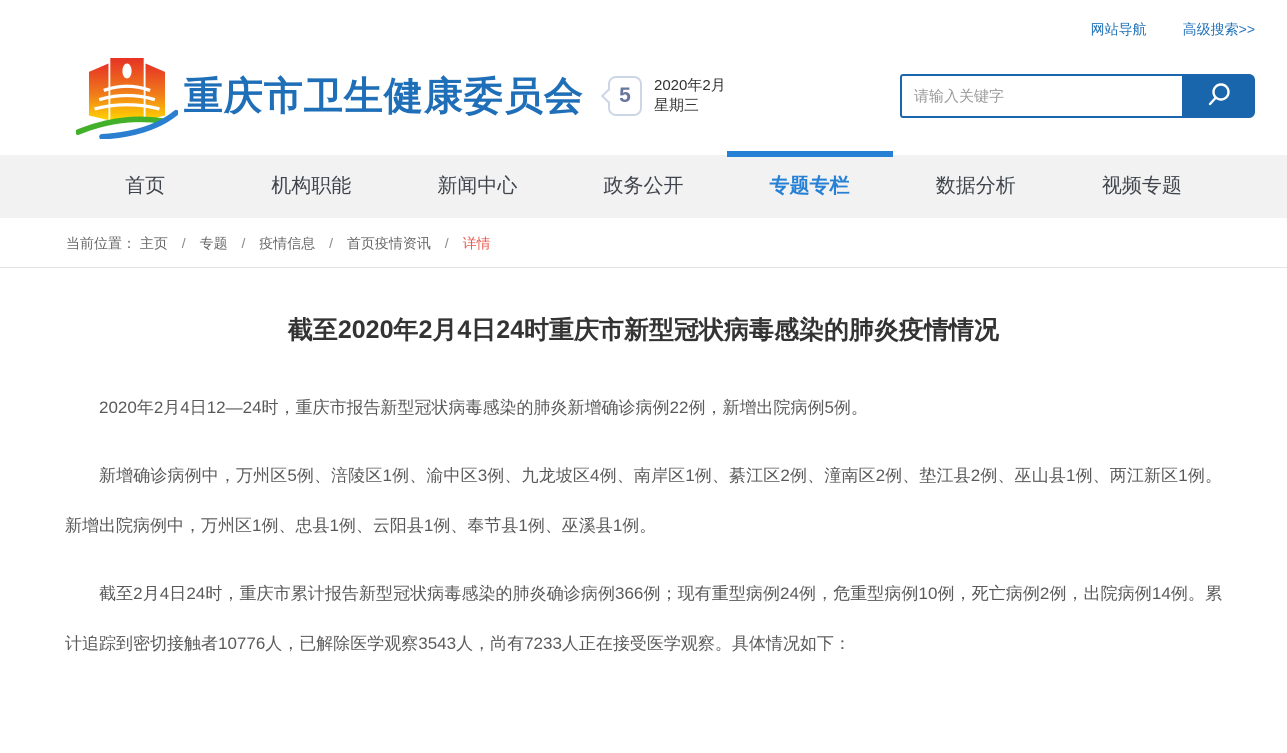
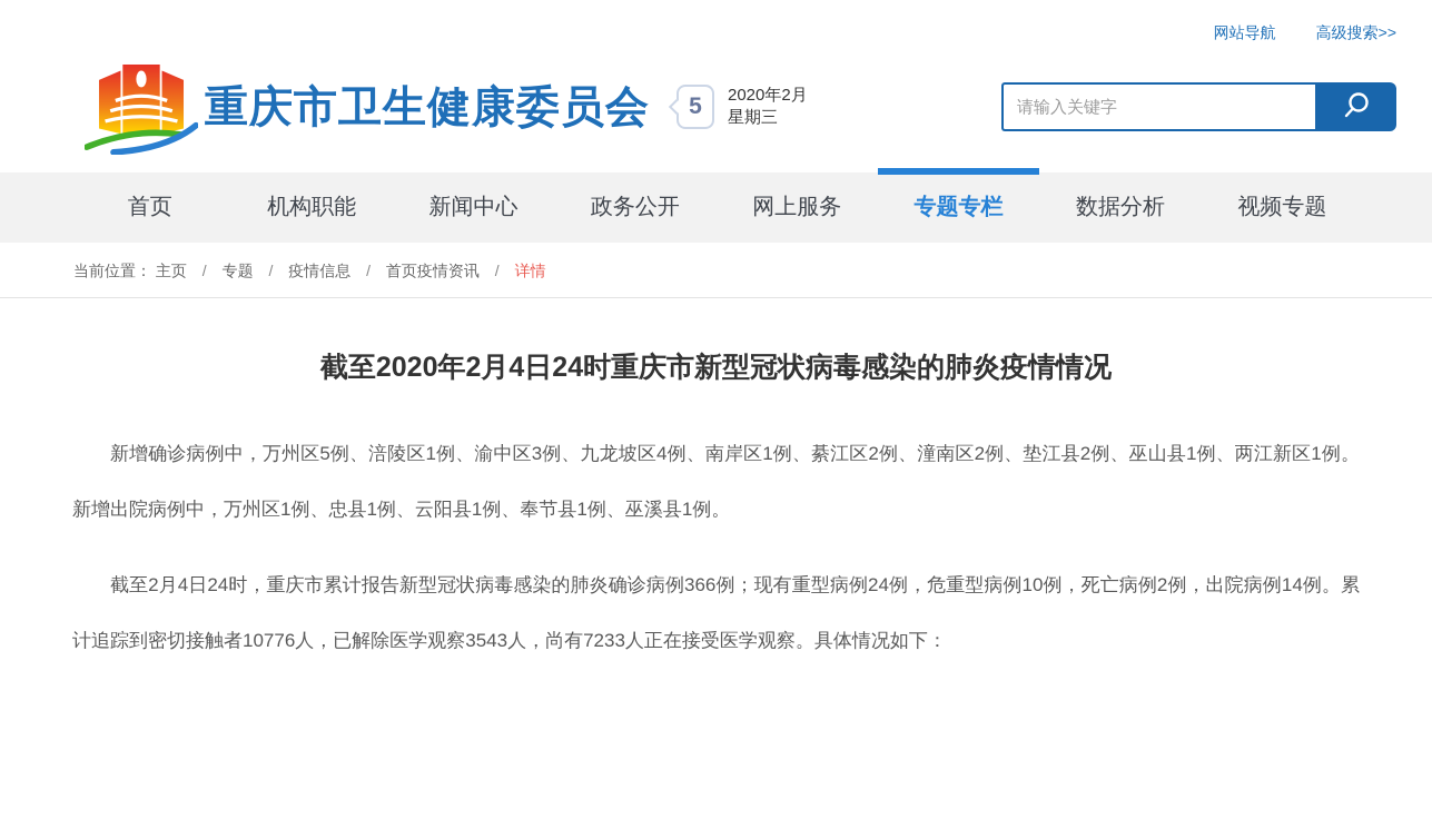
  网站导航
  高级搜索>>
  重庆市卫生健康委员会
  5
  2020年2月
  星期三
  请输入关键字
  首页
  机构职能
  新闻中心
  政务公开
+ 网上服务
  专题专栏
  数据分析
  视频专题
  当前位置： 主页 / 专题 / 疫情信息 / 首页疫情资讯 / 详情
  截至2020年2月4日24时重庆市新型冠状病毒感染的肺炎疫情情况
- 2020年2月4日12—24时，重庆市报告新型冠状病毒感染的肺炎新增确诊病例22例，新增出院病例5例。
  新增确诊病例中，万州区5例、涪陵区1例、渝中区3例、九龙坡区4例、南岸区1例、綦江区2例、潼南区2例、垫江县2例、巫山县1例、两江新区1例。新增出院病例中，万州区1例、忠县1例、云阳县1例、奉节县1例、巫溪县1例。
  截至2月4日24时，重庆市累计报告新型冠状病毒感染的肺炎确诊病例366例；现有重型病例24例，危重型病例10例，死亡病例2例，出院病例14例。累计追踪到密切接触者10776人，已解除医学观察3543人，尚有7233人正在接受医学观察。具体情况如下：
